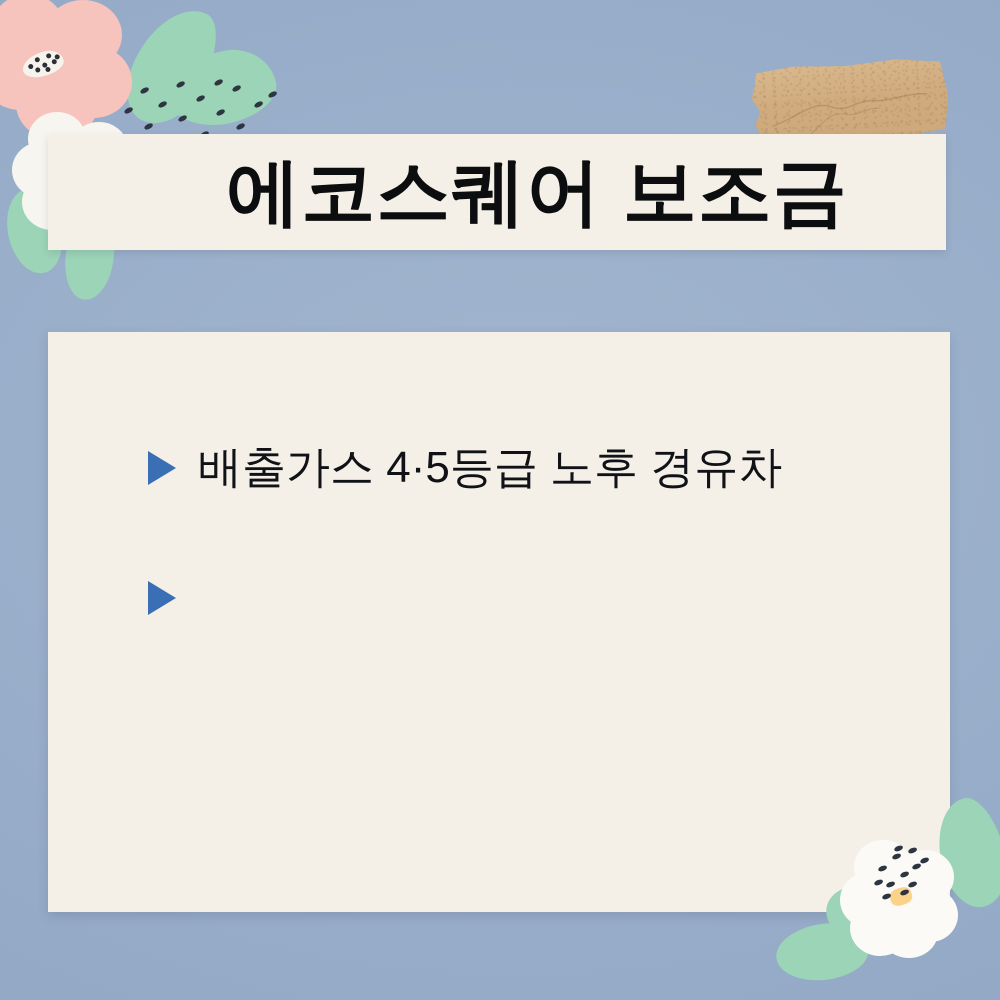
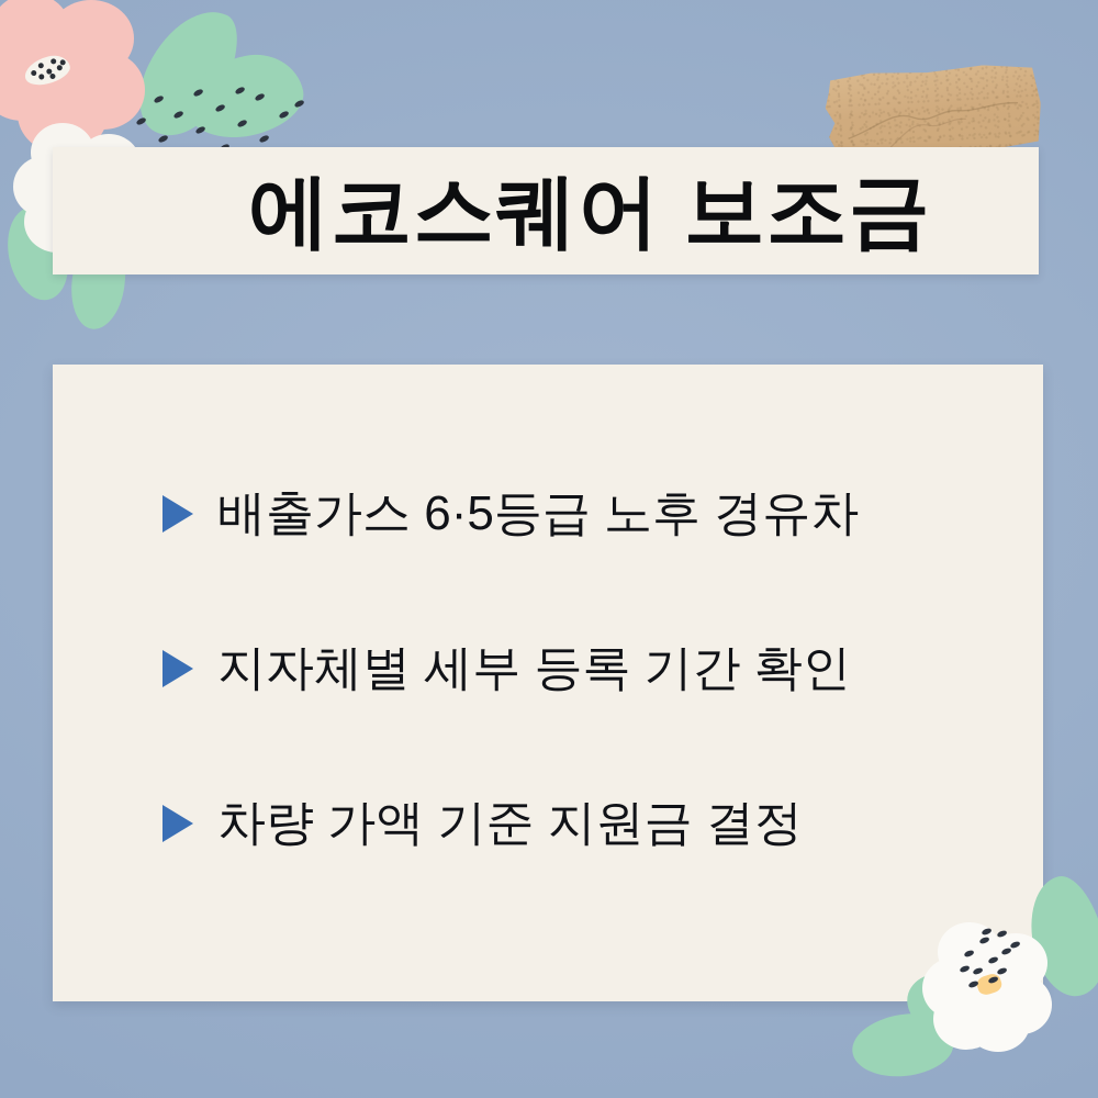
  에코스퀘어 보조금
- 배출가스 4·5등급 노후 경유차
+ 배출가스 6·5등급 노후 경유차
+ 지자체별 세부 등록 기간 확인
+ 차량 가액 기준 지원금 결정
